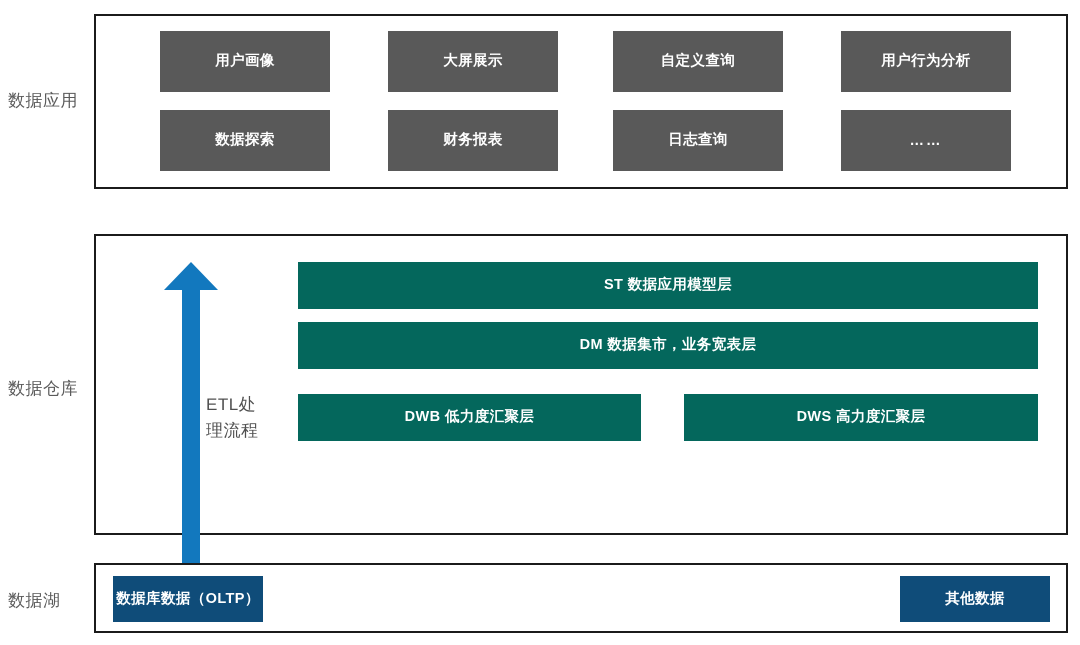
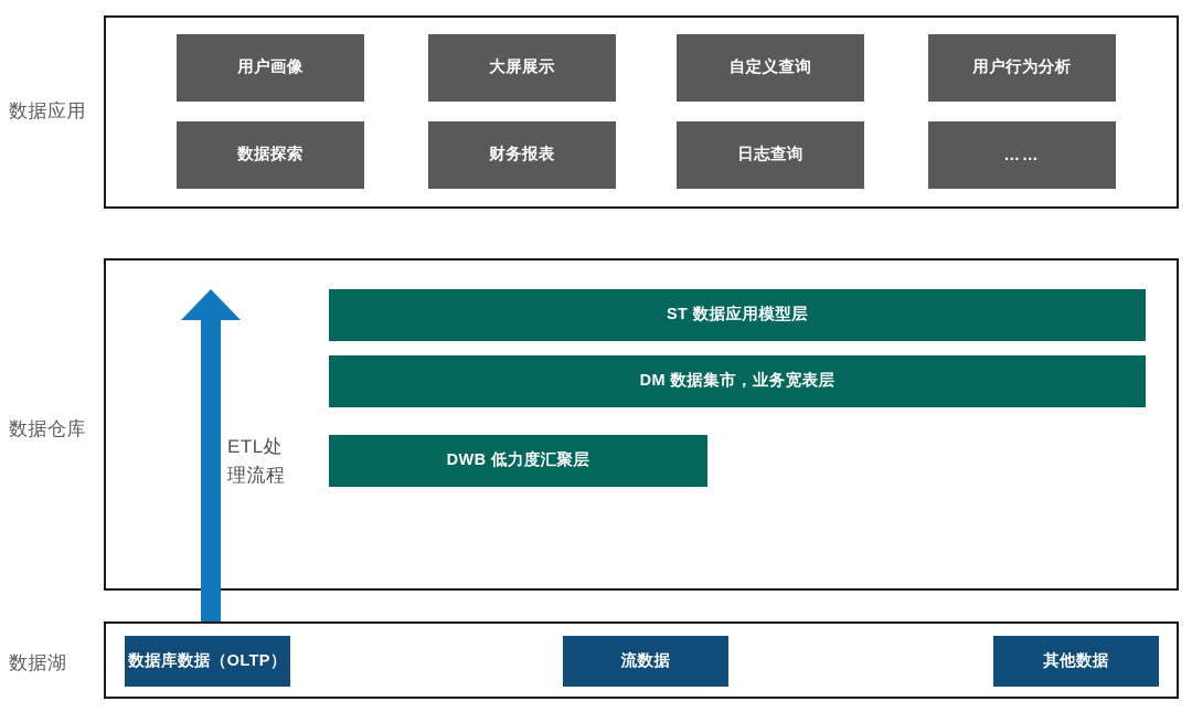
  数据应用
  用户画像
  大屏展示
  自定义查询
  用户行为分析
  数据探索
  财务报表
  日志查询
  ……
  数据仓库
  ETL处
  理流程
  ST 数据应用模型层
  DM 数据集市，业务宽表层
  DWB 低力度汇聚层
- DWS 高力度汇聚层
  数据湖
  数据库数据（OLTP）
+ 流数据
  其他数据
